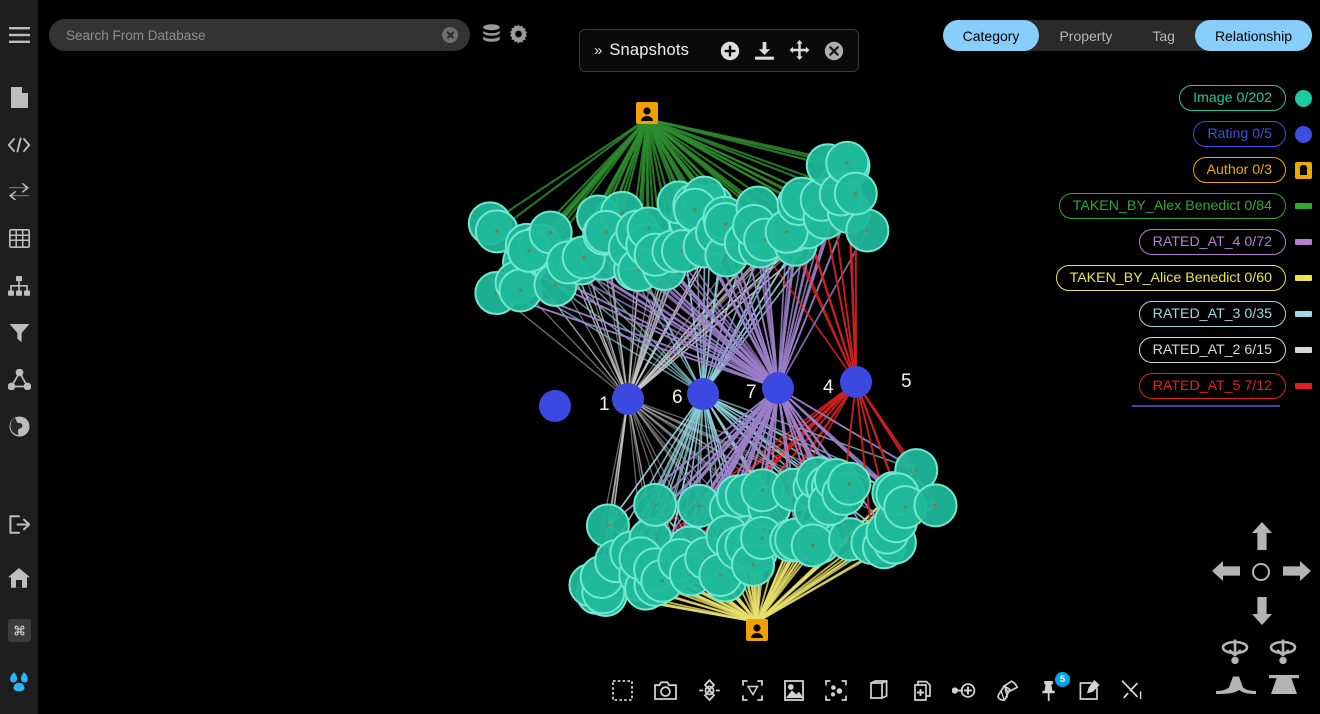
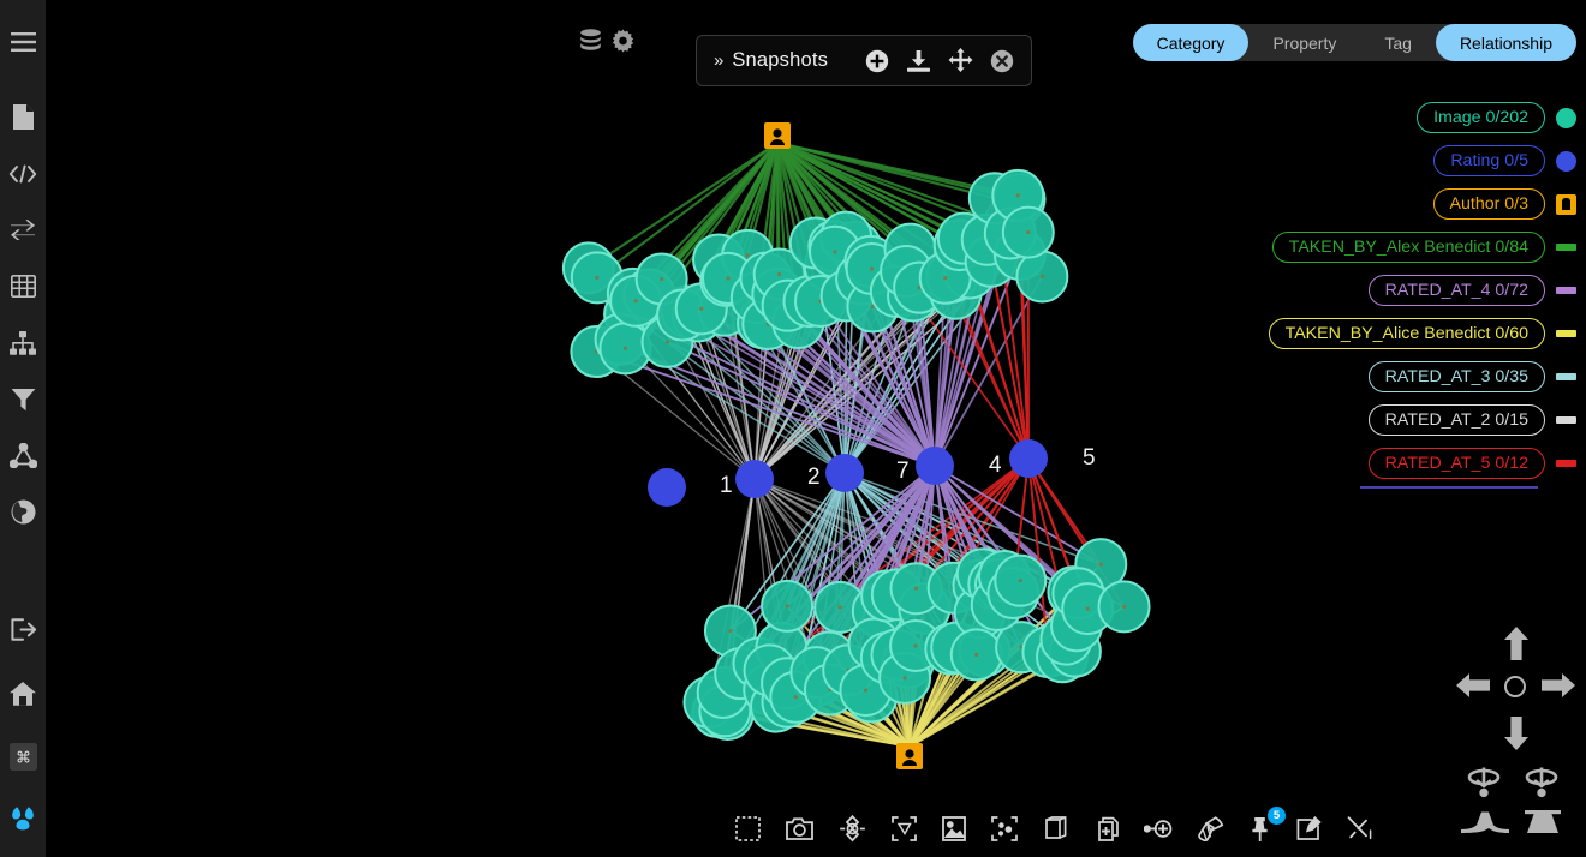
  ⌘
- Search From Database
  »
  Snapshots
  Category
  Property
  Tag
  Relationship
  Image 0/202
  Rating 0/5
  Author 0/3
  TAKEN_BY_Alex Benedict 0/84
  RATED_AT_4 0/72
  TAKEN_BY_Alice Benedict 0/60
  RATED_AT_3 0/35
- RATED_AT_2 6/15
+ RATED_AT_2 0/15
- RATED_AT_5 7/12
+ RATED_AT_5 0/12
  1
- 6
+ 2
  7
  4
  5
  5
